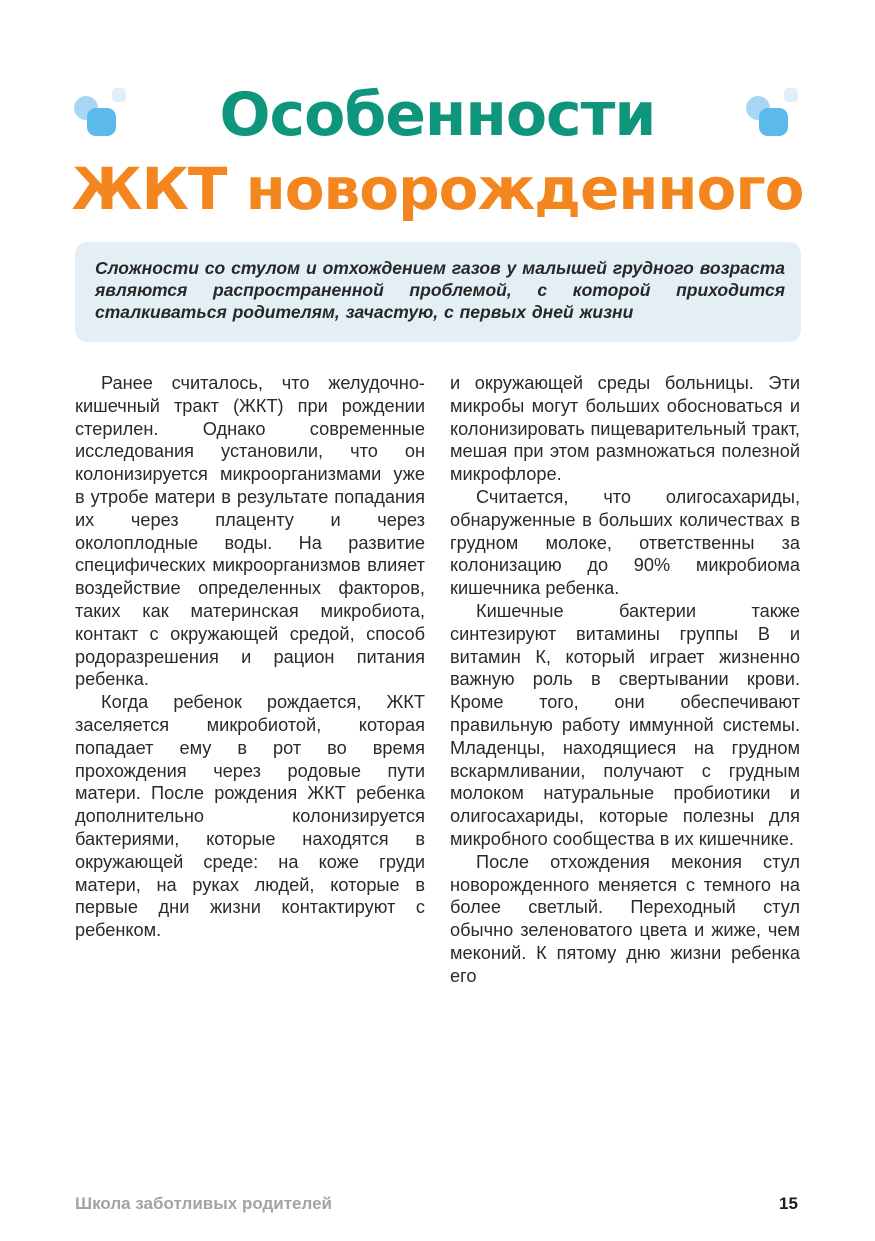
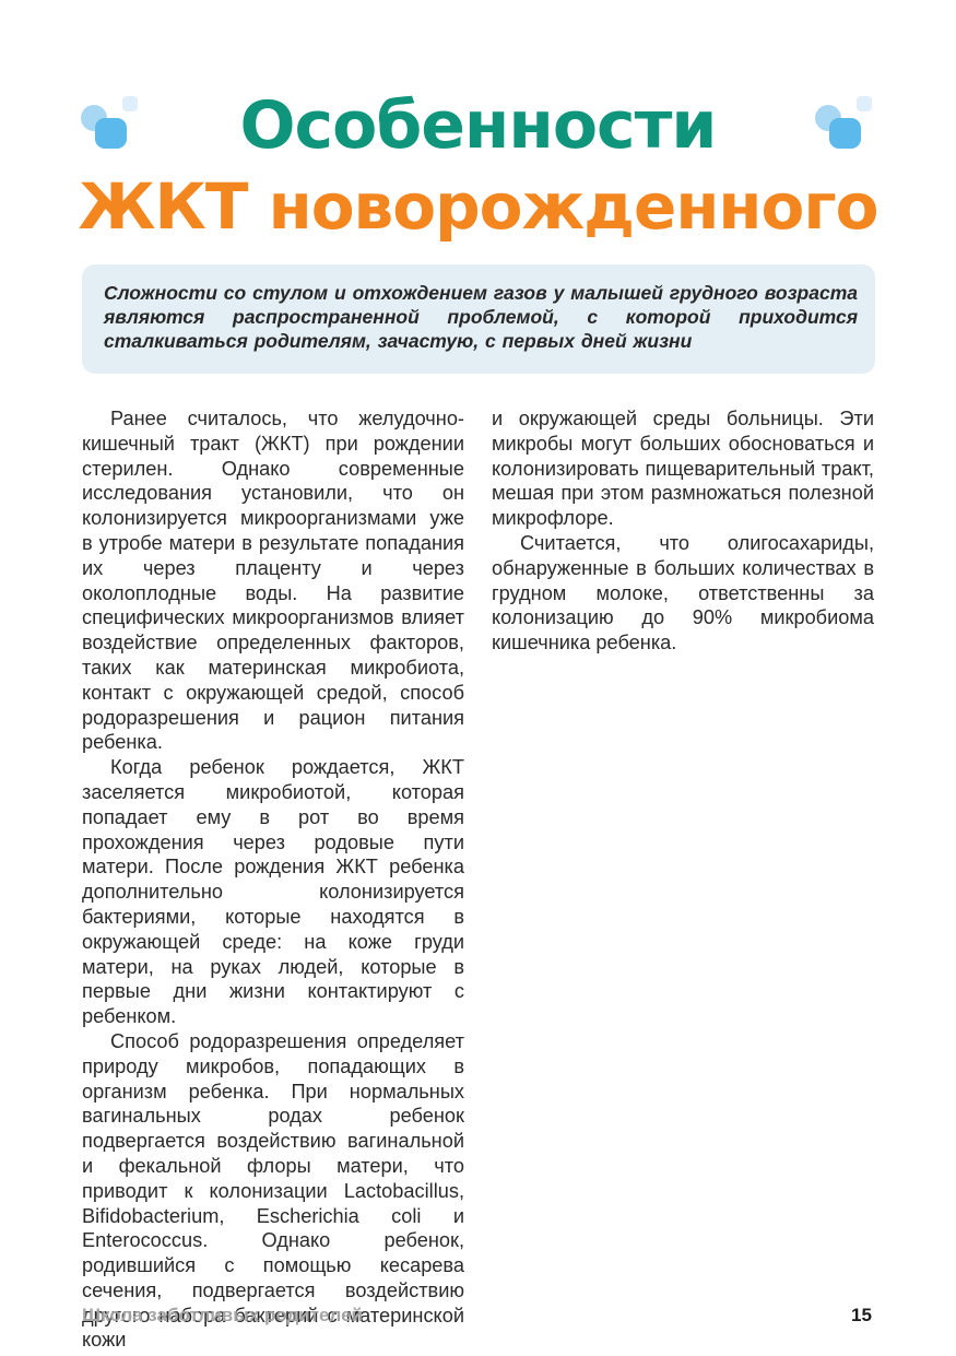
  Особенности
  ЖКТ новорожденного
  Сложности со стулом и отхождением газов у малышей грудного возраста являются распространенной проблемой, с которой приходится сталкиваться родителям, зачастую, с первых дней жизни
  Ранее считалось, что желудочно-кишечный тракт (ЖКТ) при рождении стерилен. Однако современные исследования установили, что он колонизируется микроорганизмами уже в утробе матери в результате попадания их через плаценту и через околоплодные воды. На развитие специфических микроорганизмов влияет воздействие определенных факторов, таких как материнская микробиота, контакт с окружающей средой, способ родоразрешения и рацион питания ребенка.
  Когда ребенок рождается, ЖКТ заселяется микробиотой, которая попадает ему в рот во время прохождения через родовые пути матери. После рождения ЖКТ ребенка дополнительно колонизируется бактериями, которые находятся в окружающей среде: на коже груди матери, на руках людей, которые в первые дни жизни контактируют с ребенком.
+ Способ родоразрешения определяет природу микробов, попадающих в организм ребенка. При нормальных вагинальных родах ребенок подвергается воздействию вагинальной и фекальной флоры матери, что приводит к колонизации Lactobacillus, Bifidobacterium, Escherichia coli и Enterococcus. Однако ребенок, родившийся с помощью кесарева сечения, подвергается воздействию другого набора бактерий с материнской кожи
  и окружающей среды больницы. Эти микробы могут больших обосноваться и колонизировать пищеварительный тракт, мешая при этом размножаться полезной микрофлоре.
  Считается, что олигосахариды, обнаруженные в больших количествах в грудном молоке, ответственны за колонизацию до 90% микробиома кишечника ребенка.
- Кишечные бактерии также синтезируют витамины группы В и витамин К, который играет жизненно важную роль в свертывании крови. Кроме того, они обеспечивают правильную работу иммунной системы. Младенцы, находящиеся на грудном вскармливании, получают с грудным молоком натуральные пробиотики и олигосахариды, которые полезны для микробного сообщества в их кишечнике.
- После отхождения мекония стул новорожденного меняется с темного на более светлый. Переходный стул обычно зеленоватого цвета и жиже, чем меконий. К пятому дню жизни ребенка его
  Школа заботливых родителей
  15
